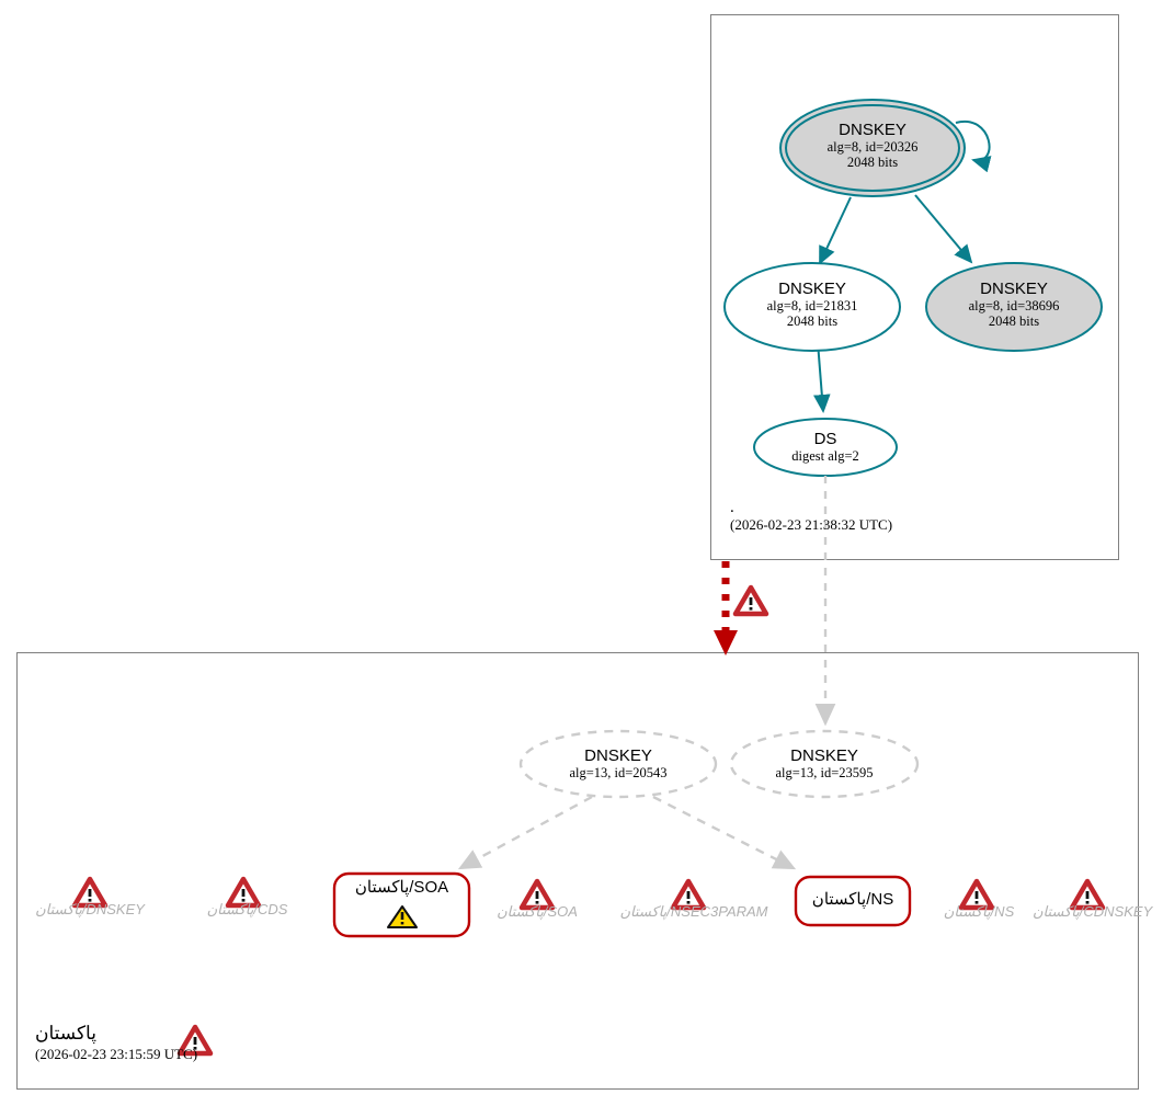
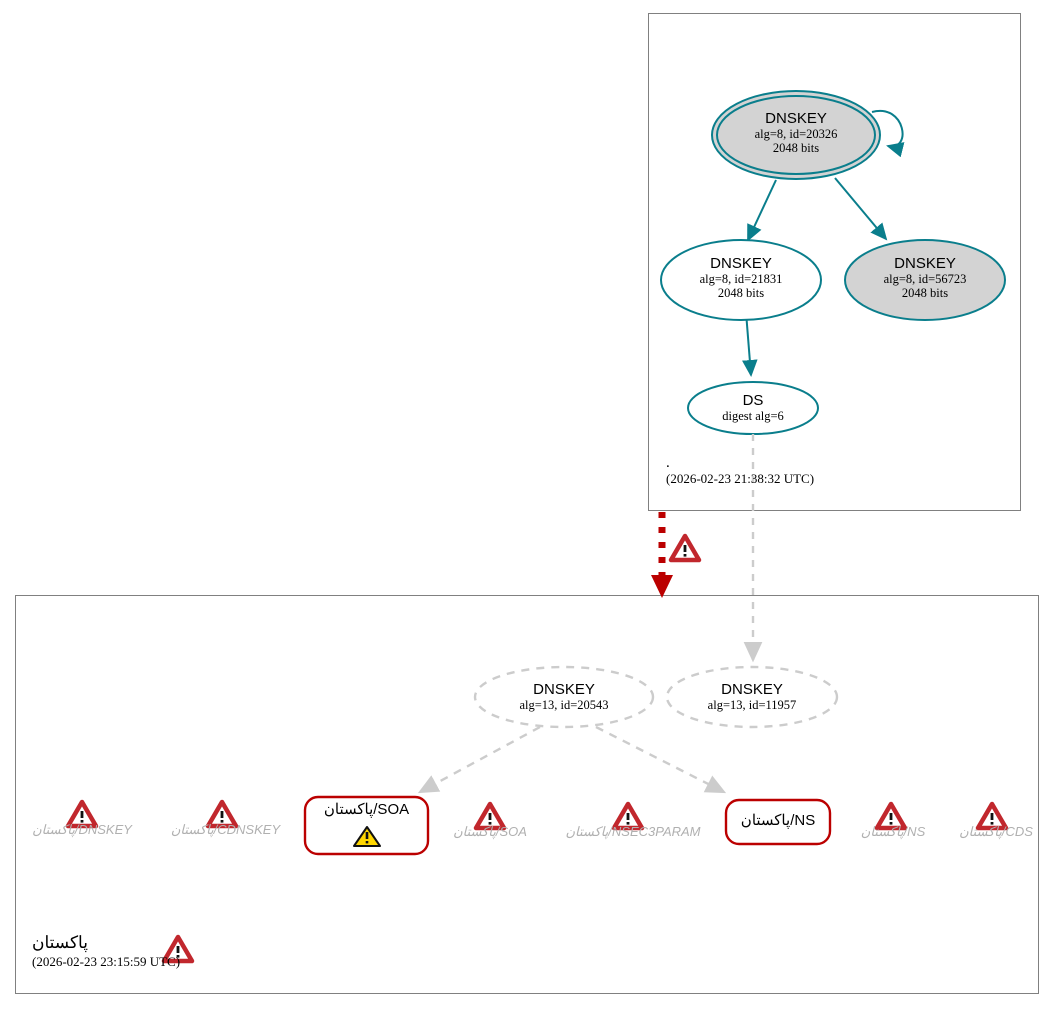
  DNSKEY
  alg=8, id=20326
  2048 bits
  DNSKEY
  alg=8, id=21831
  2048 bits
  DNSKEY
- alg=8, id=38696
+ alg=8, id=56723
  2048 bits
  DS
- digest alg=2
+ digest alg=6
  DNSKEY
  alg=13, id=20543
  DNSKEY
- alg=13, id=23595
+ alg=13, id=11957
  پاکستان/DNSKEY
- پاکستان/CDS
+ پاکستان/CDNSKEY
  پاکستان/SOA
  پاکستان/SOA
  پاکستان/NSEC3PARAM
  پاکستان/NS
  پاکستان/NS
- پاکستان/CDNSKEY
+ پاکستان/CDS
  .
  (2026-02-23 21:38:32 UTC)
  پاکستان
  (2026-02-23 23:15:59 UTC)
